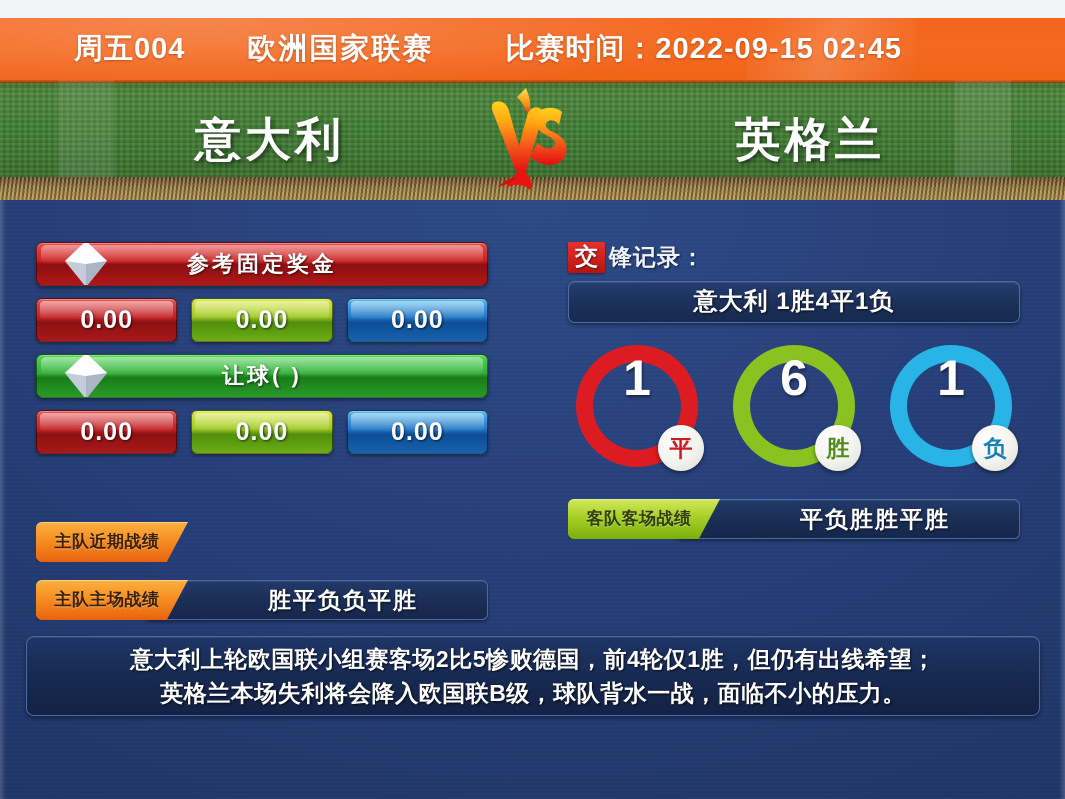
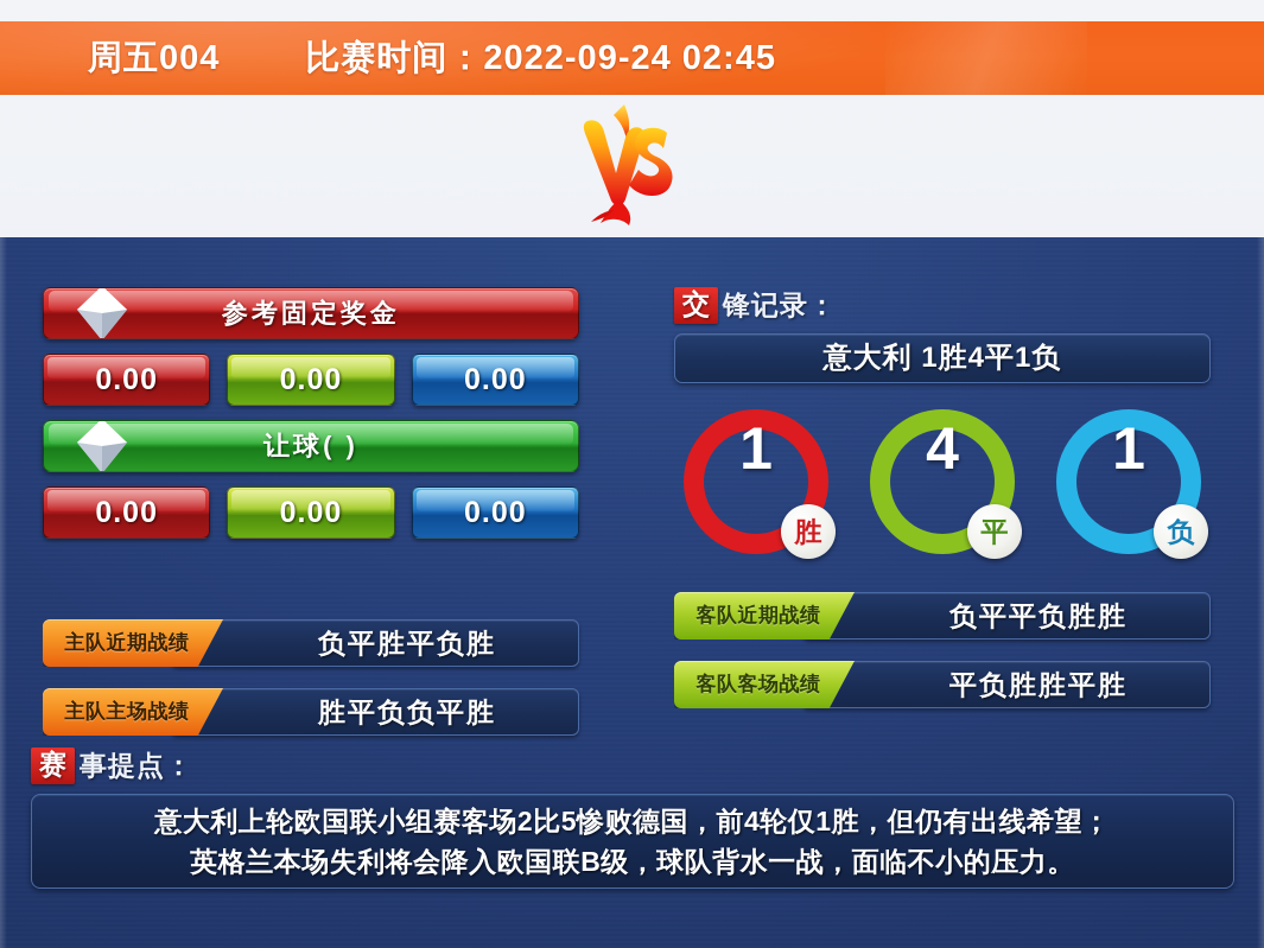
  周五004
- 欧洲国家联赛
- 比赛时间：2022-09-15 02:45
+ 比赛时间：2022-09-24 02:45
- 意大利
- 英格兰
  参考固定奖金
  0.00
  0.00
  0.00
  让球( )
  0.00
  0.00
  0.00
+ 负平胜平负胜
  主队近期战绩
  胜平负负平胜
  主队主场战绩
  交
  锋记录：
  意大利 1胜4平1负
  1
- 平
+ 胜
- 6
+ 4
- 胜
+ 平
  1
  负
+ 负平平负胜胜
+ 客队近期战绩
  平负胜胜平胜
  客队客场战绩
+ 赛
+ 事提点：
  意大利上轮欧国联小组赛客场2比5惨败德国，前4轮仅1胜，但仍有出线希望；
  英格兰本场失利将会降入欧国联B级，球队背水一战，面临不小的压力。
